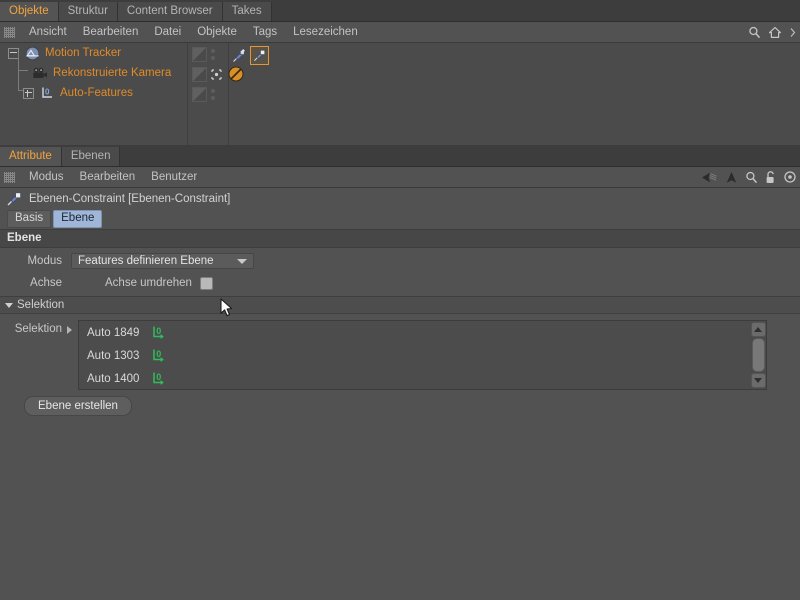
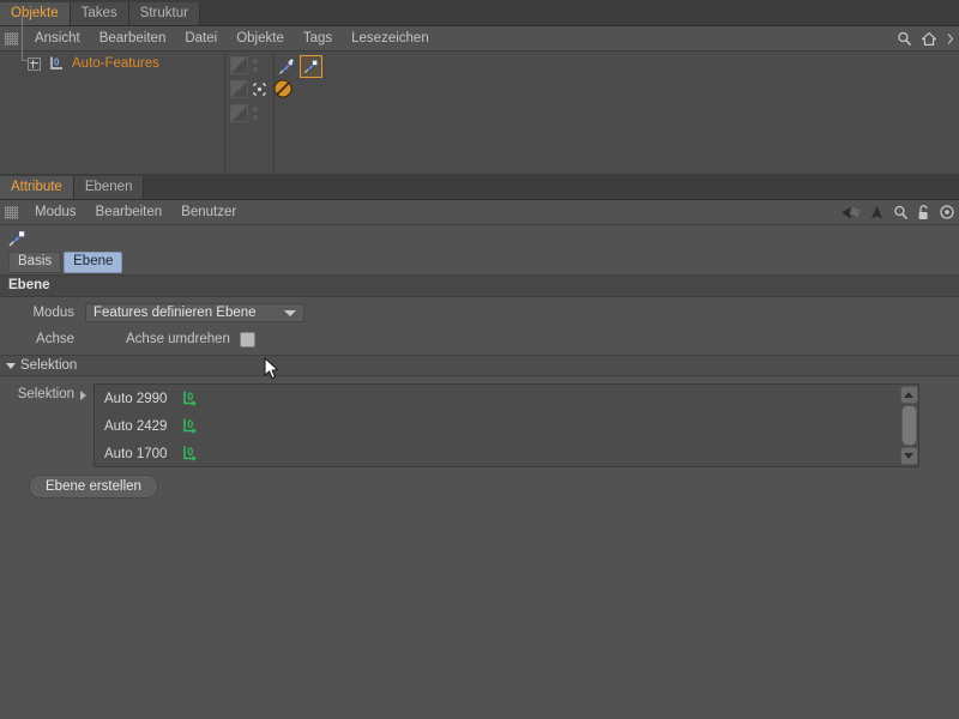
  Objekte
- Struktur
+ Takes
- Content Browser
- Takes
+ Struktur
  Ansicht
  Bearbeiten
  Datei
  Objekte
  Tags
  Lesezeichen
- Motion Tracker
- Rekonstruierte Kamera
  0
  Auto-Features
  Attribute
  Ebenen
  Modus
  Bearbeiten
  Benutzer
- Ebenen-Constraint [Ebenen-Constraint]
  Basis
  Ebene
  Ebene
  Modus
  Features definieren Ebene
  Achse
  Achse umdrehen
  Selektion
  Selektion
- Auto 1849
+ Auto 2990
  0
- Auto 1303
+ Auto 2429
  0
- Auto 1400
+ Auto 1700
  0
  Ebene erstellen
